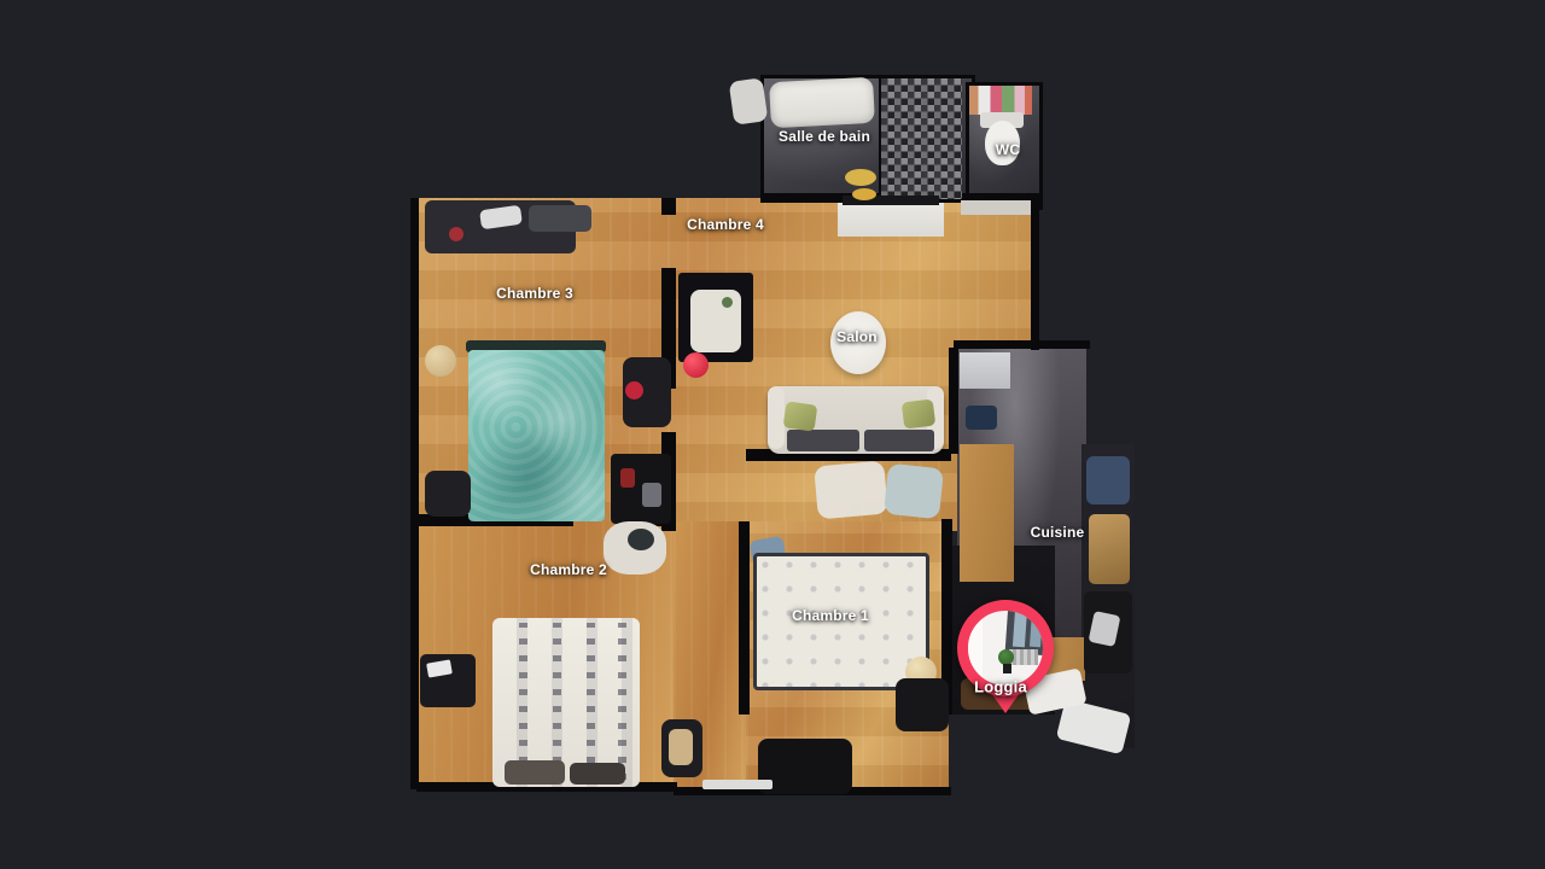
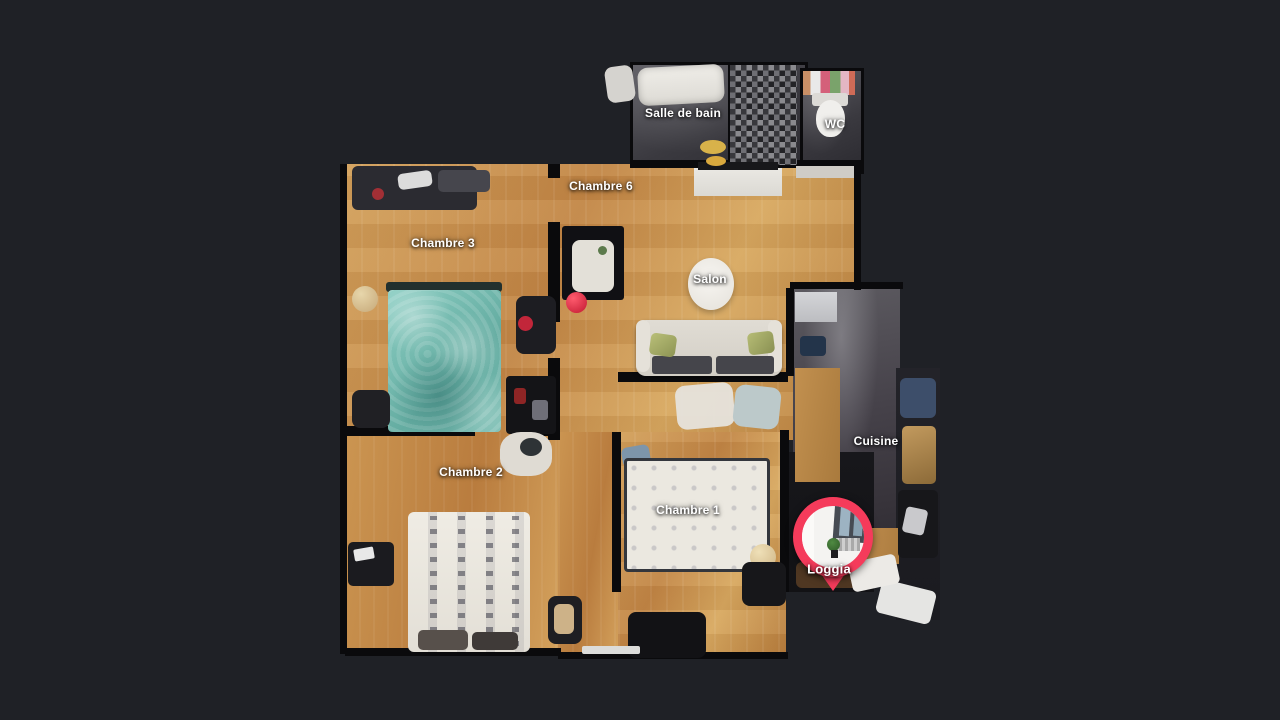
  Salle de bain
  WC
- Chambre 4
+ Chambre 6
  Chambre 3
  Salon
  Cuisine
  Chambre 2
  Chambre 1
  Loggia
